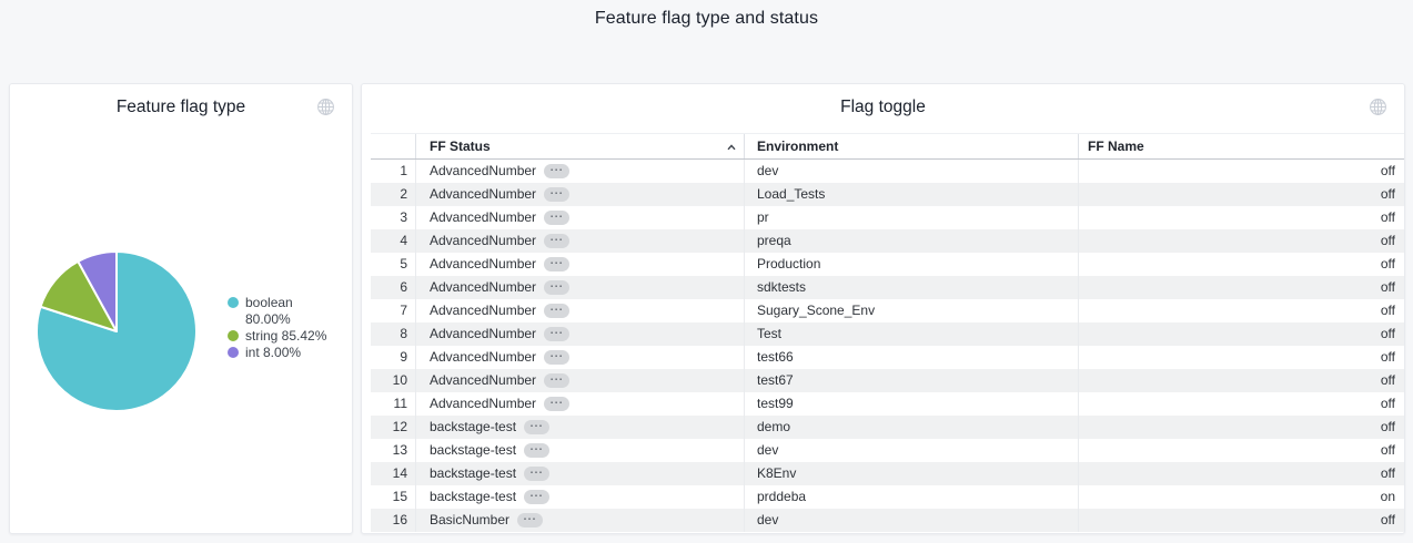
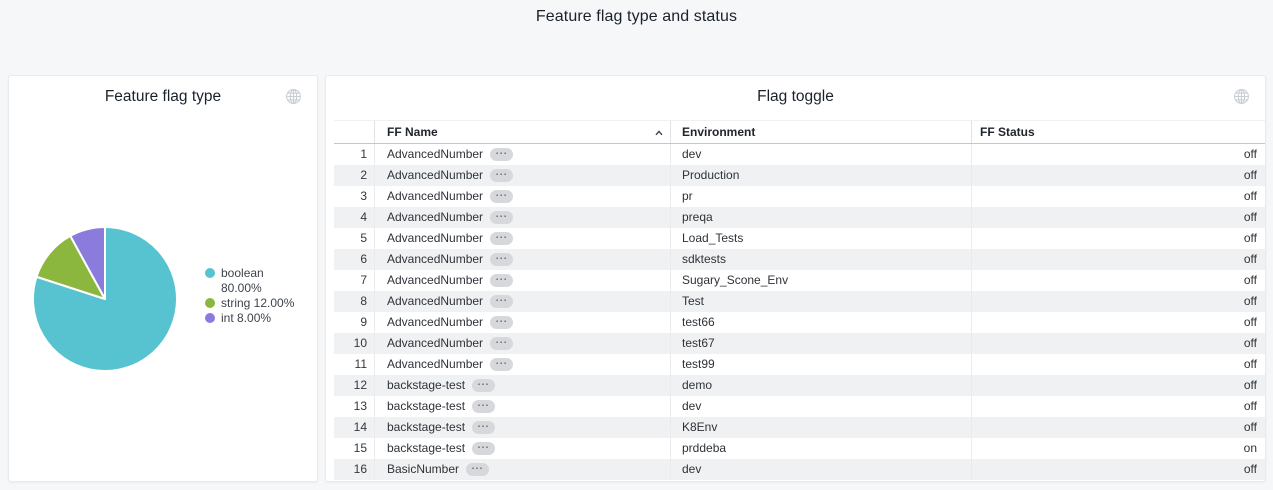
  Feature flag type and status
  Feature flag type
  boolean
  80.00%
- string 85.42%
+ string 12.00%
  int 8.00%
  Flag toggle
- FF Status
+ FF Name
  Environment
- FF Name
+ FF Status
  1
  AdvancedNumber ⋯
  dev
  off
  2
  AdvancedNumber ⋯
- Load_Tests
+ Production
  off
  3
  AdvancedNumber ⋯
  pr
  off
  4
  AdvancedNumber ⋯
  preqa
  off
  5
  AdvancedNumber ⋯
- Production
+ Load_Tests
  off
  6
  AdvancedNumber ⋯
  sdktests
  off
  7
  AdvancedNumber ⋯
  Sugary_Scone_Env
  off
  8
  AdvancedNumber ⋯
  Test
  off
  9
  AdvancedNumber ⋯
  test66
  off
  10
  AdvancedNumber ⋯
  test67
  off
  11
  AdvancedNumber ⋯
  test99
  off
  12
  backstage-test ⋯
  demo
  off
  13
  backstage-test ⋯
  dev
  off
  14
  backstage-test ⋯
  K8Env
  off
  15
  backstage-test ⋯
  prddeba
  on
  16
  BasicNumber ⋯
  dev
  off
